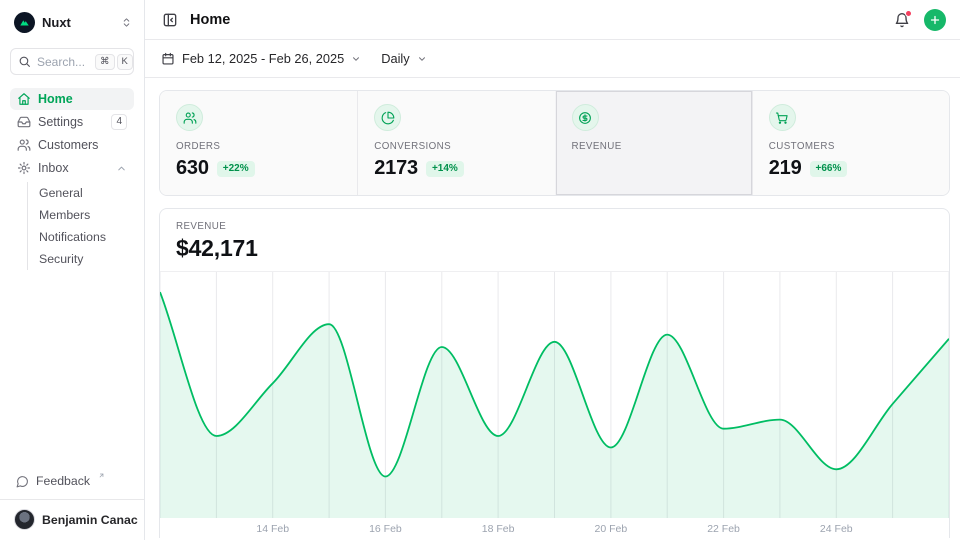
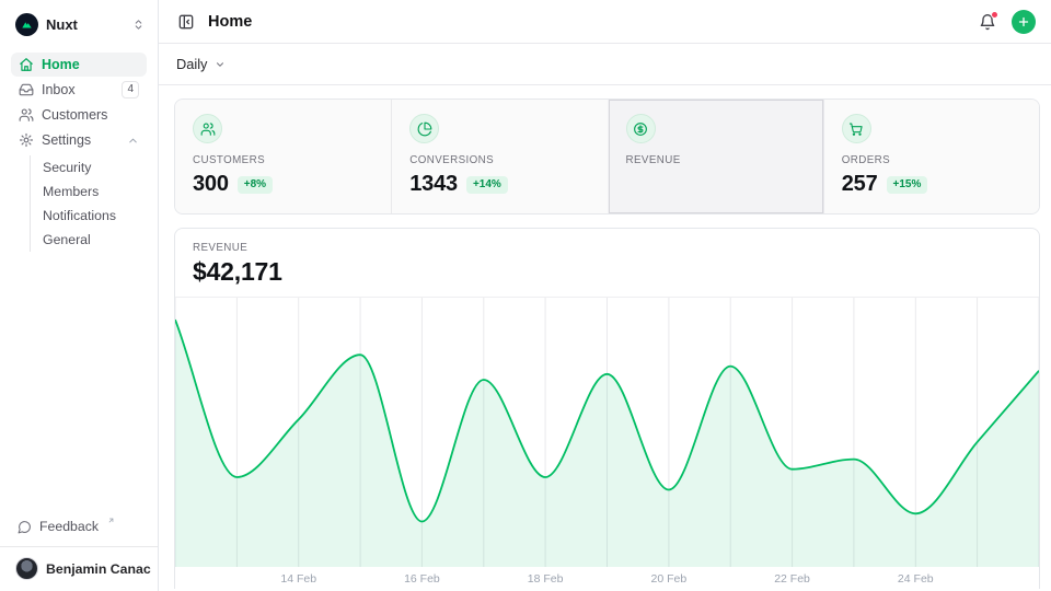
  Nuxt
- Search...
- ⌘
- K
  Home
- Settings
+ Inbox
  4
  Customers
- Inbox
+ Settings
- General
+ Security
  Members
  Notifications
- Security
+ General
  Feedback
  Benjamin Canac
  Home
- Feb 12, 2025 - Feb 26, 2025
  Daily
- ORDERS
+ CUSTOMERS
- 630
+ 300
- +22%
+ +8%
  CONVERSIONS
- 2173
+ 1343
  +14%
  REVENUE
- CUSTOMERS
+ ORDERS
- 219
+ 257
- +66%
+ +15%
  REVENUE
  $42,171
  14 Feb
  16 Feb
  18 Feb
  20 Feb
  22 Feb
  24 Feb
